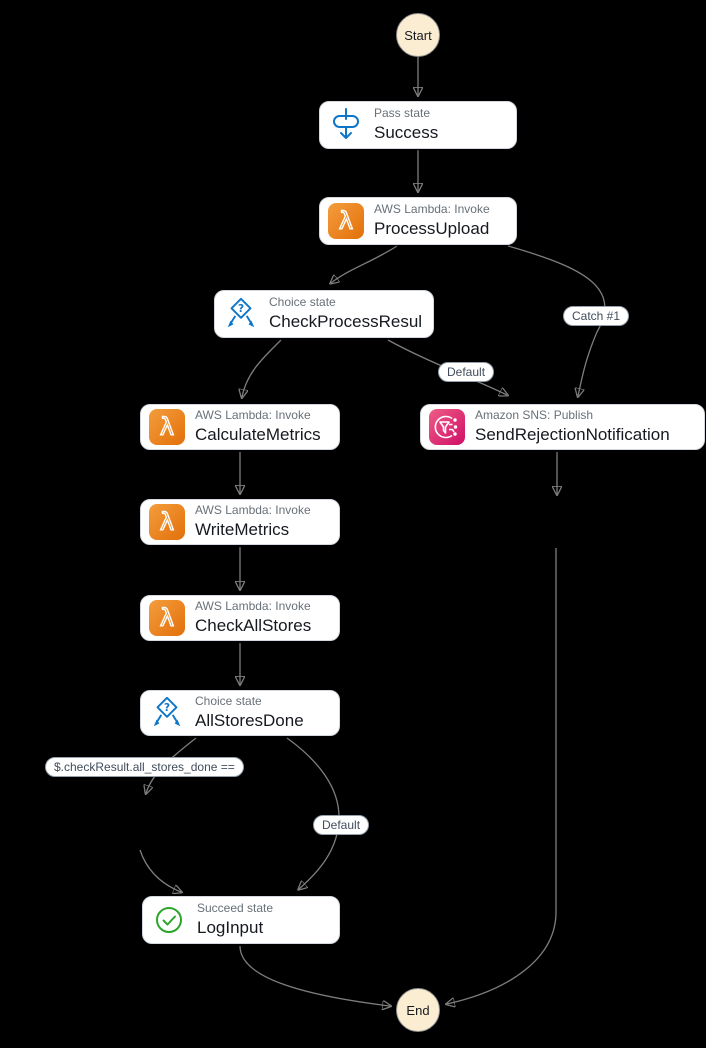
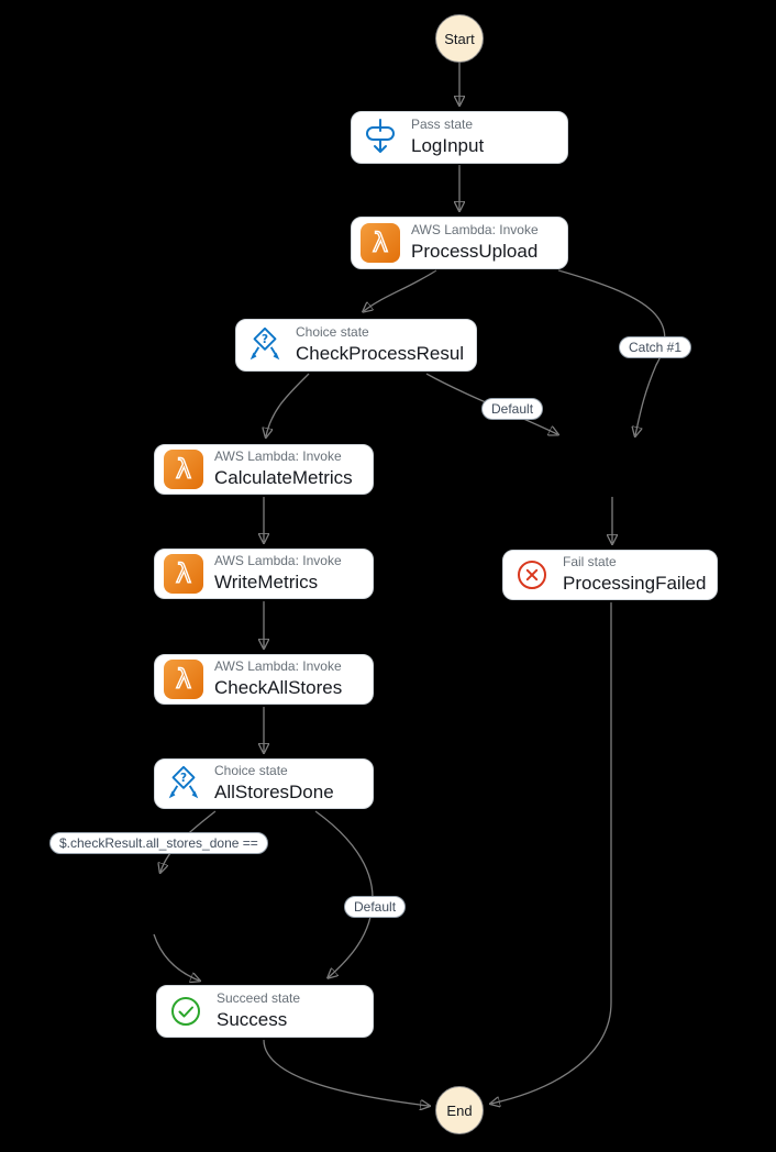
  Start
  Pass state
- Success
+ LogInput
  λ
  AWS Lambda: Invoke
  ProcessUpload
  ?
  Choice state
  CheckProcessResul
  λ
  AWS Lambda: Invoke
  CalculateMetrics
- Amazon SNS: Publish
- SendRejectionNotification
  λ
  AWS Lambda: Invoke
  WriteMetrics
+ Fail state
+ ProcessingFailed
  λ
  AWS Lambda: Invoke
  CheckAllStores
  ?
  Choice state
  AllStoresDone
  Succeed state
- LogInput
+ Success
  End
  Default
  Catch #1
  $.checkResult.all_stores_done ==
  Default
